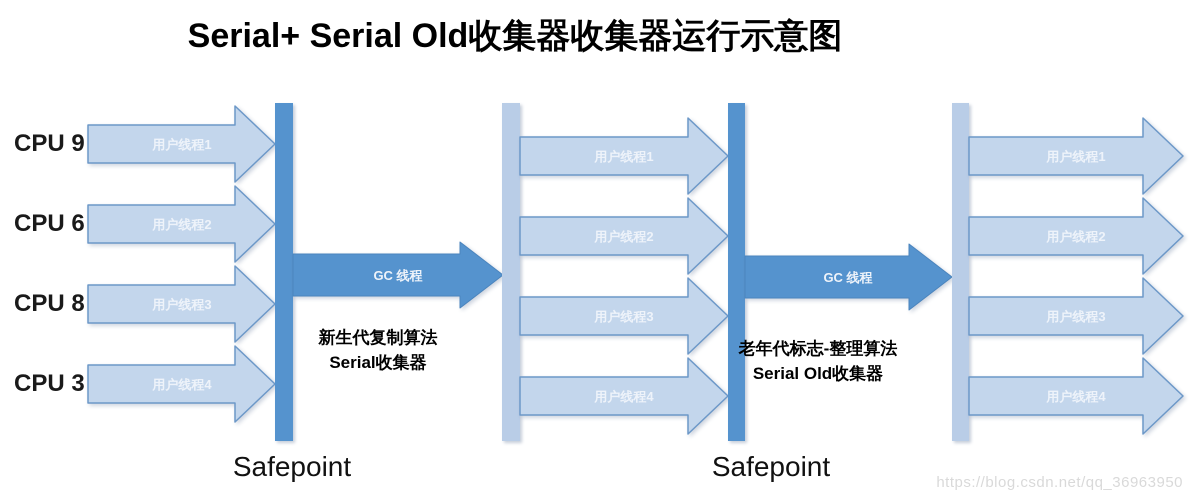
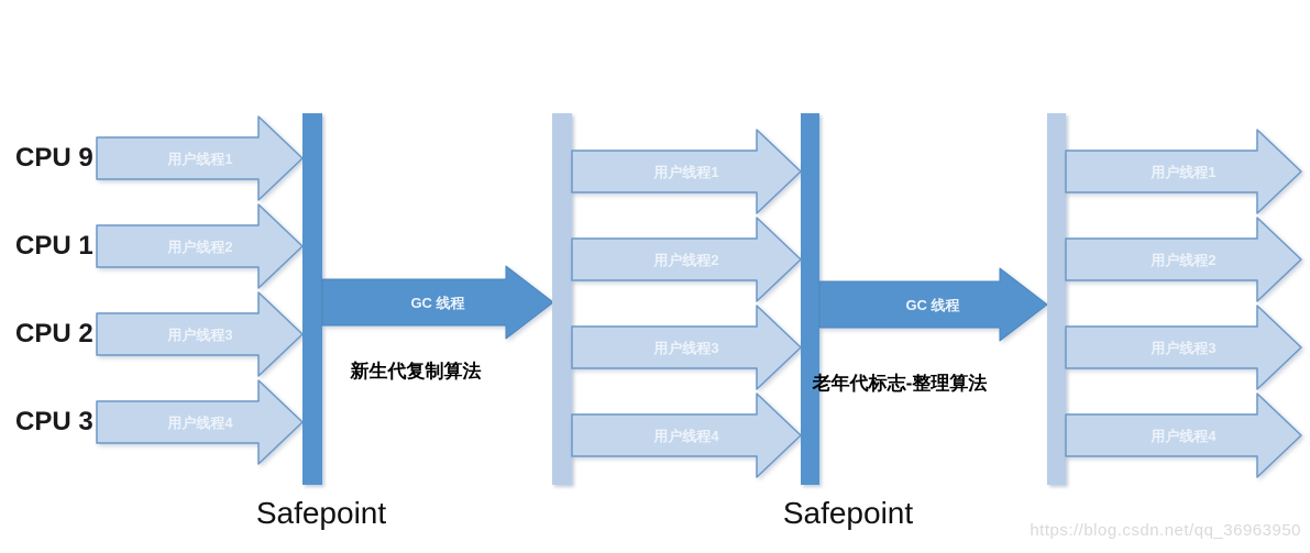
- Serial+ Serial Old收集器收集器运行示意图
  CPU 9
- CPU 6
+ CPU 1
- CPU 8
+ CPU 2
  CPU 3
  用户线程1
  用户线程2
  用户线程3
  用户线程4
  GC 线程
  新生代复制算法
- Serial收集器
  用户线程1
  用户线程2
  用户线程3
  用户线程4
  GC 线程
  老年代标志-整理算法
- Serial Old收集器
  用户线程1
  用户线程2
  用户线程3
  用户线程4
  Safepoint
  Safepoint
  https://blog.csdn.net/qq_36963950
